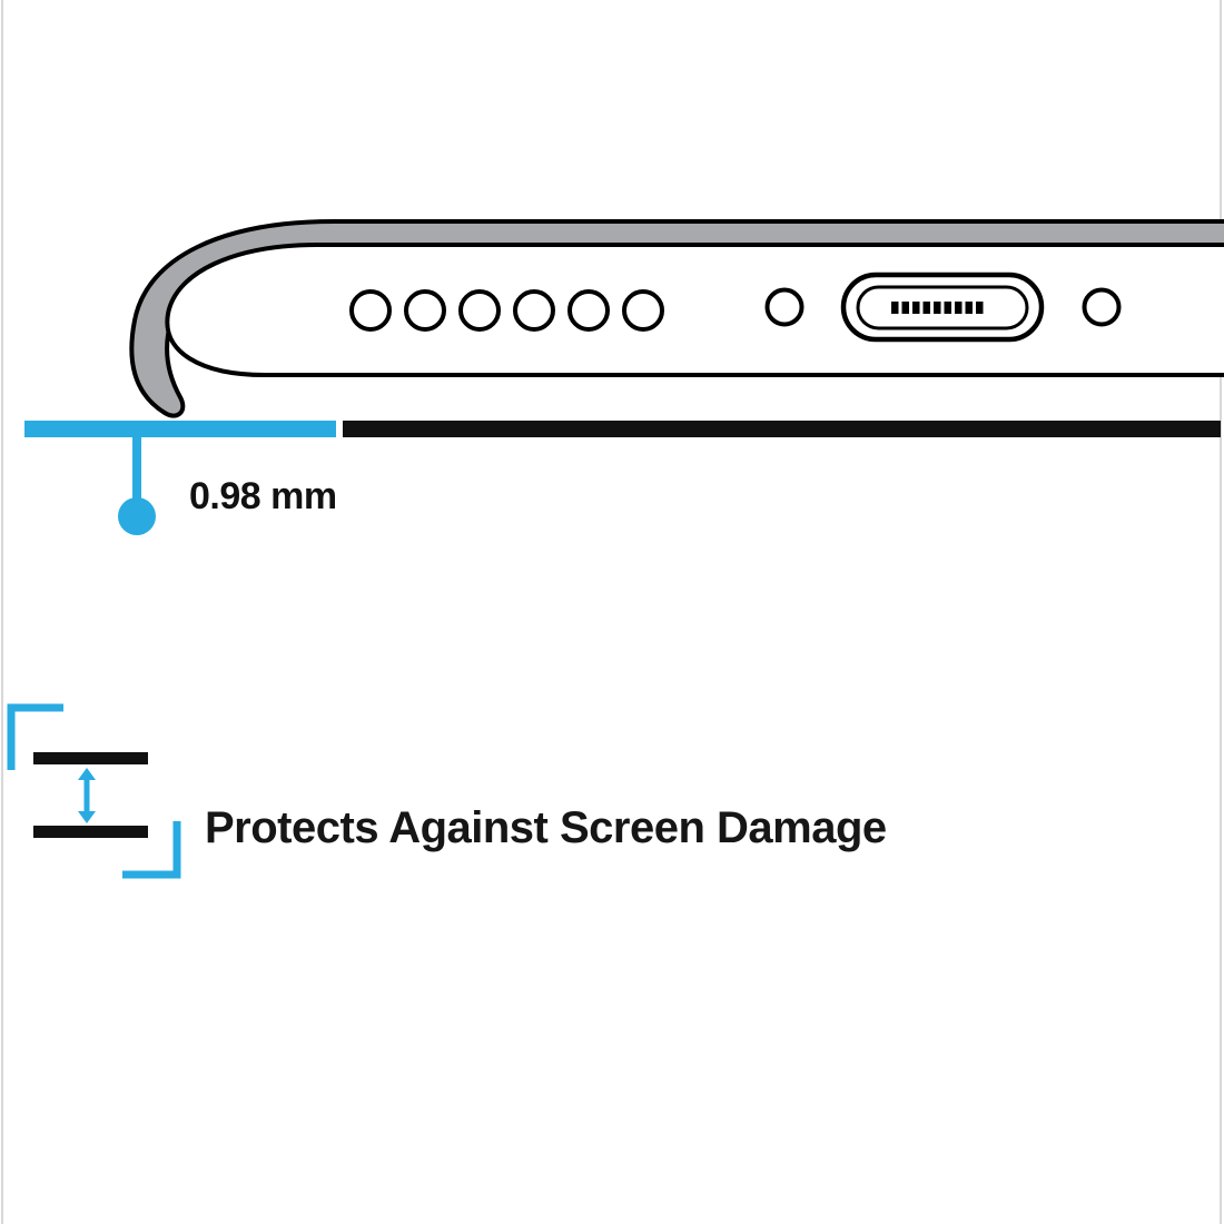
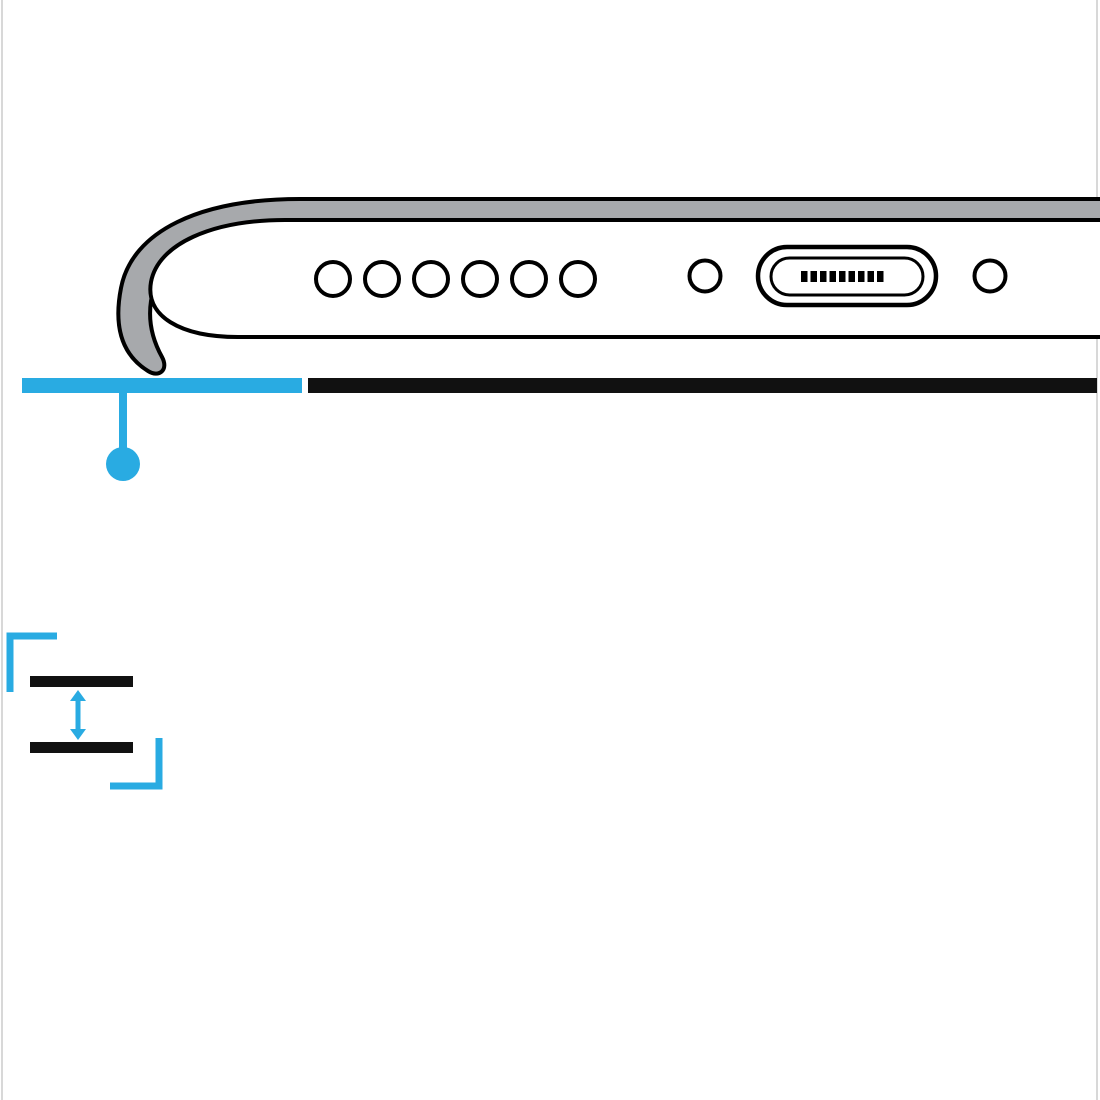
- 0.98 mm
- Protects Against Screen Damage
